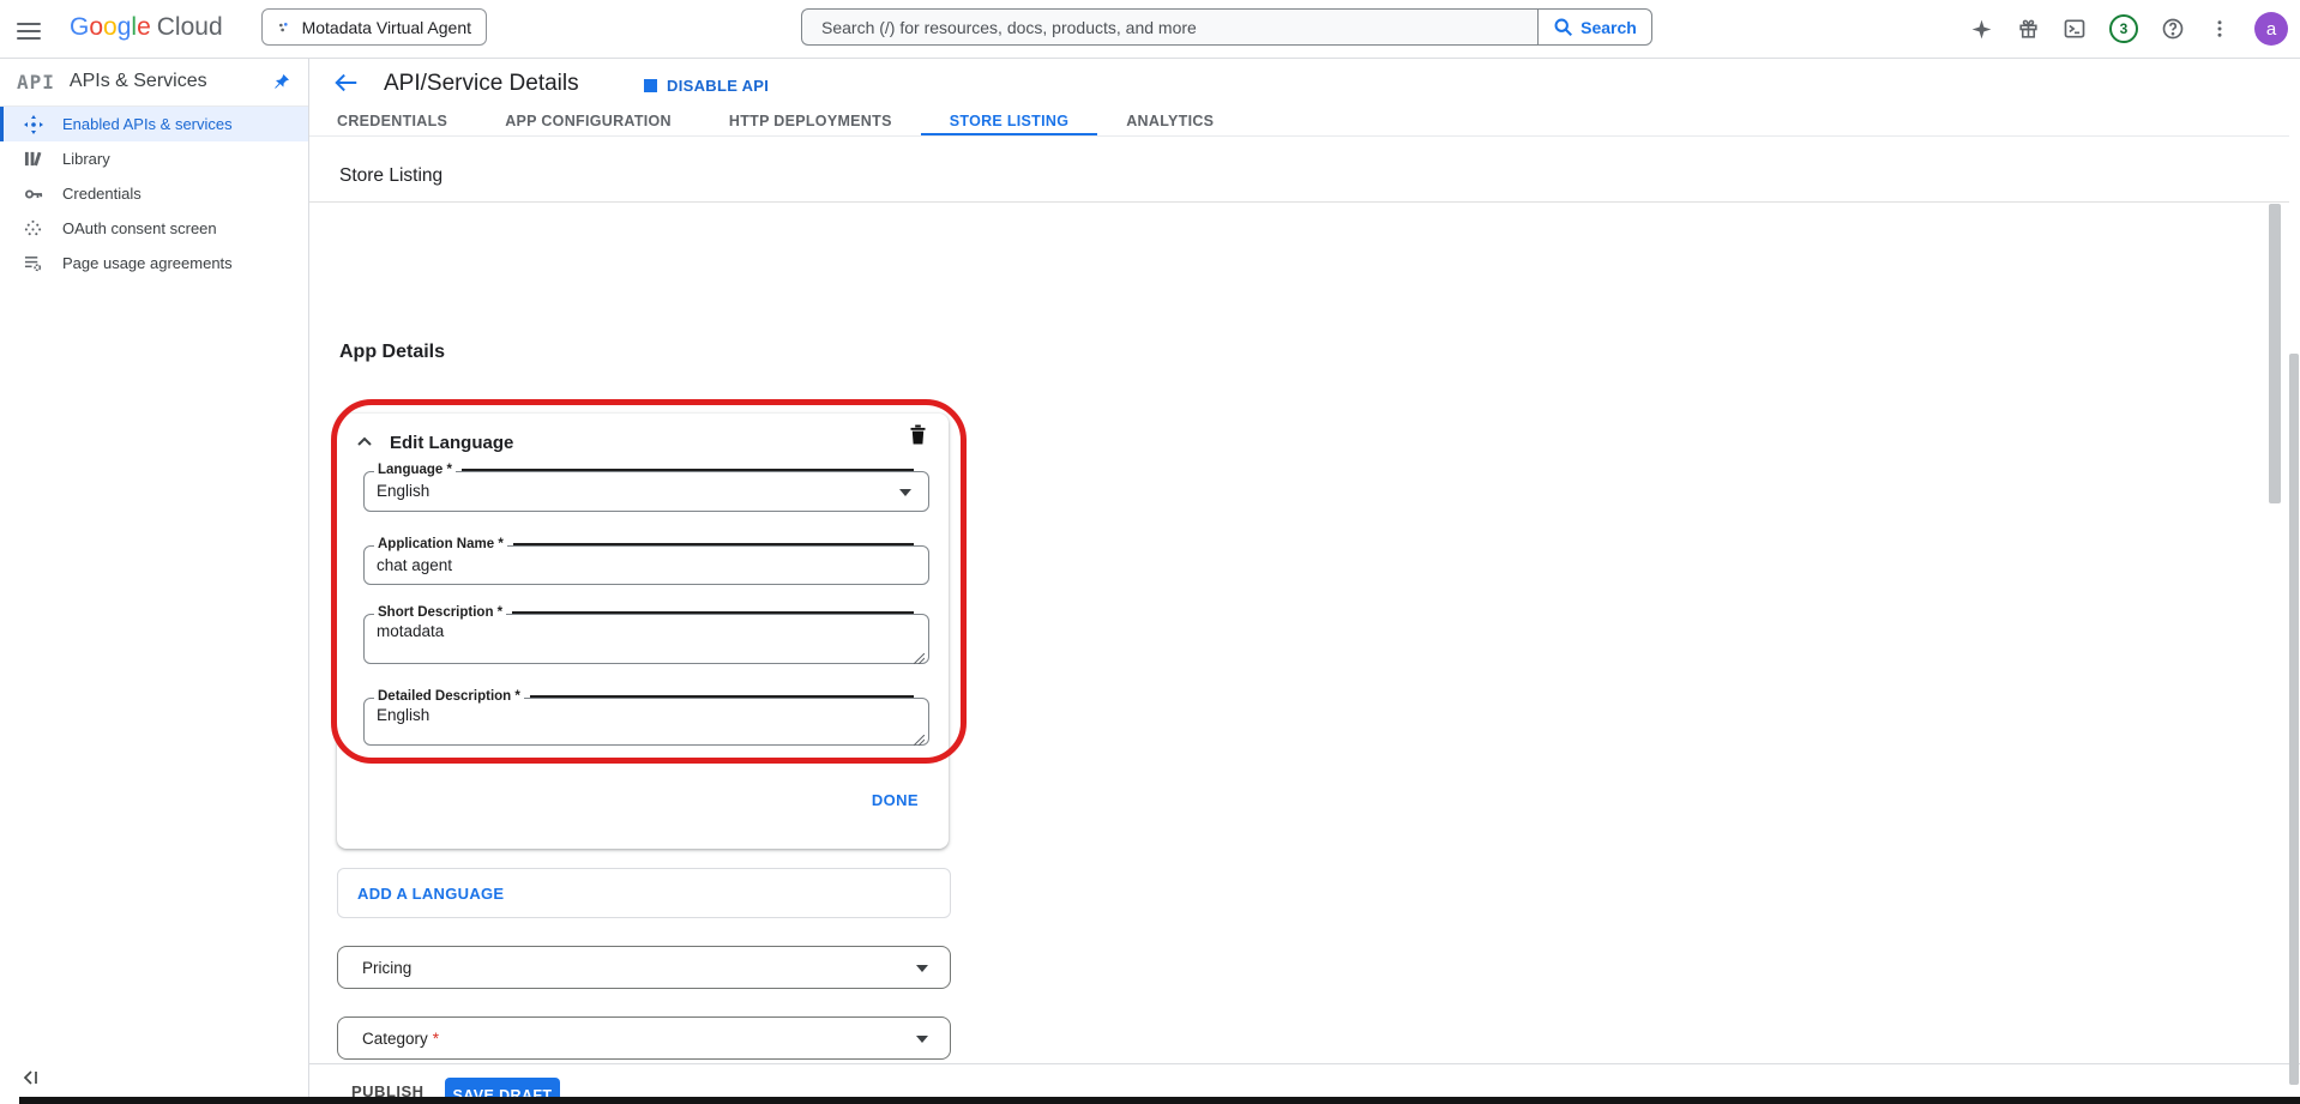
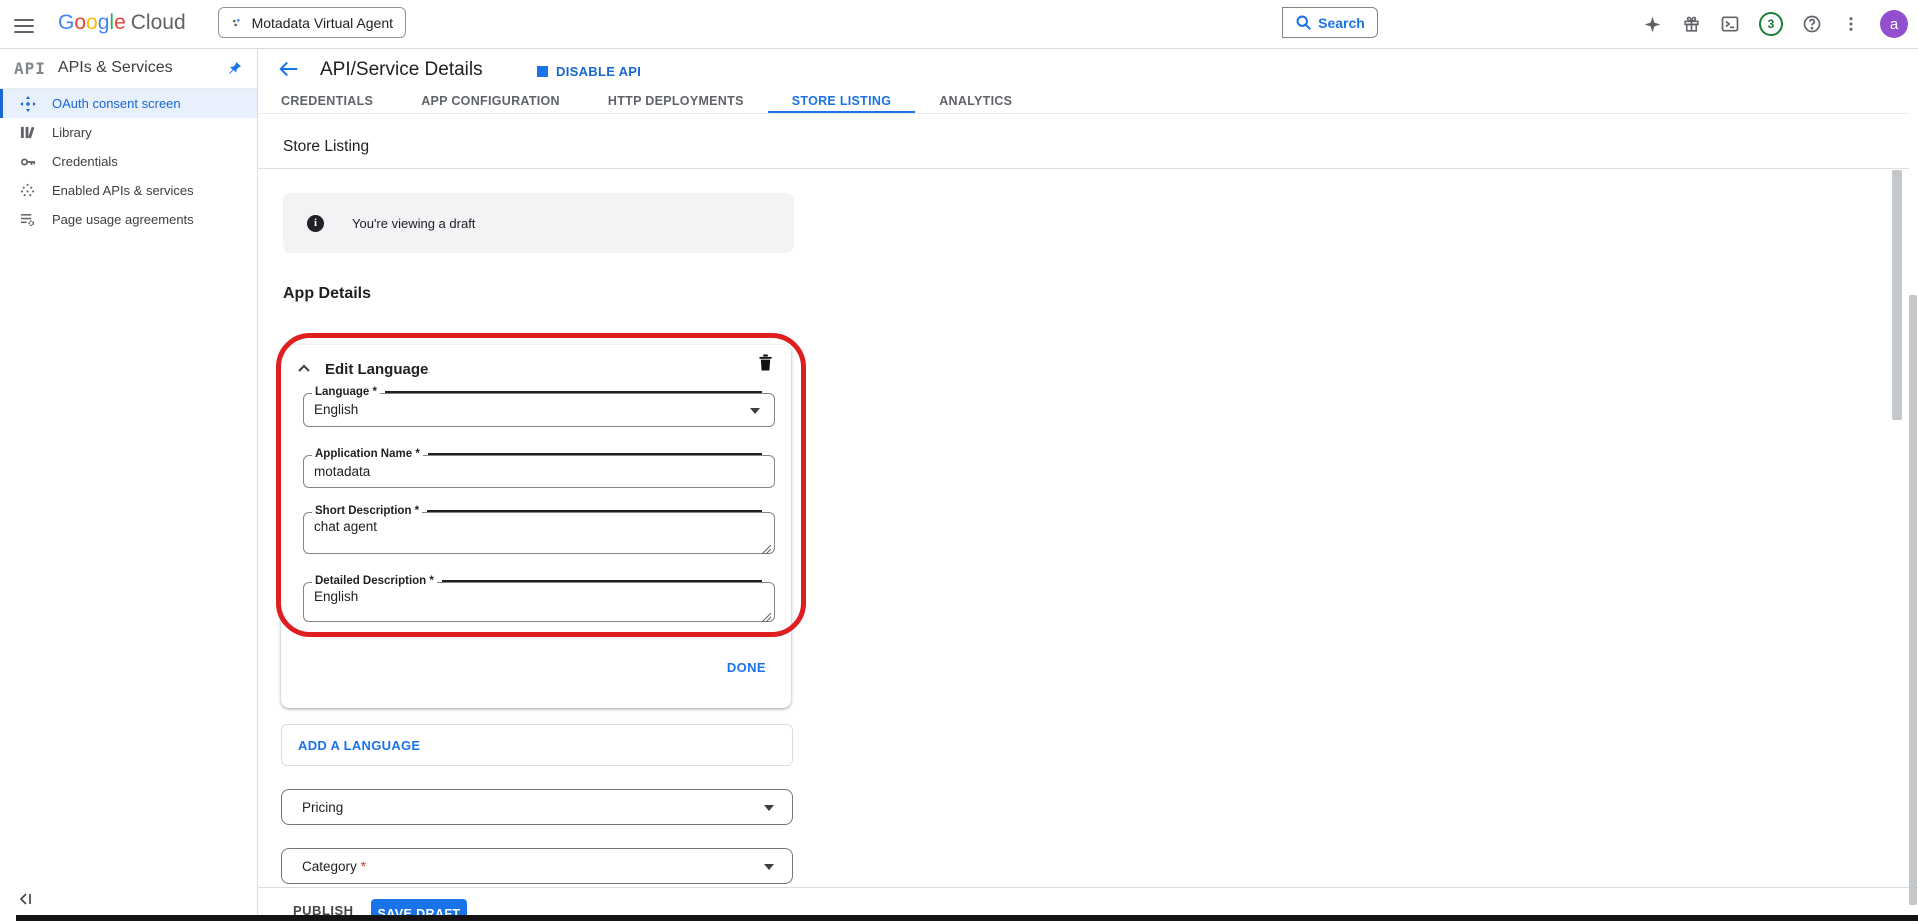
  Google Cloud
  Motadata Virtual Agent
- Search (/) for resources, docs, products, and more
  Search
  3
  a
  API
  APIs & Services
- Enabled APIs & services
+ OAuth consent screen
  Library
  Credentials
- OAuth consent screen
+ Enabled APIs & services
  Page usage agreements
  API/Service Details
  DISABLE API
  CREDENTIALS
  APP CONFIGURATION
  HTTP DEPLOYMENTS
  STORE LISTING
  ANALYTICS
  Store Listing
+ i
+ You're viewing a draft
  App Details
  Edit Language
  Language *
  English
  Application Name *
- chat agent
+ motadata
  Short Description *
- motadata
+ chat agent
  Detailed Description *
  English
  DONE
  ADD A LANGUAGE
  Pricing
  Category
  *
  PUBLISH
  SAVE DRAFT
